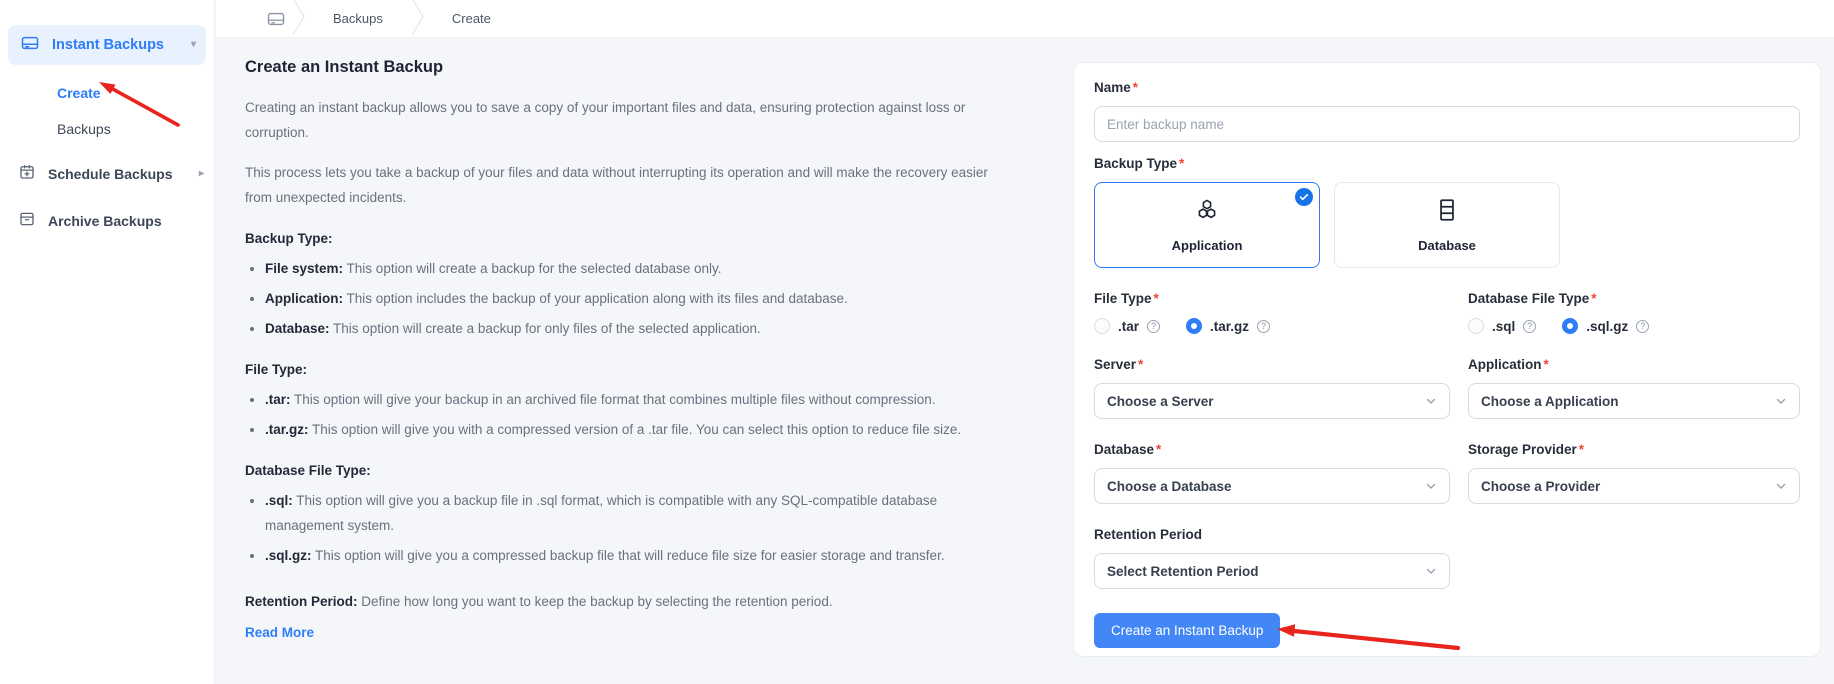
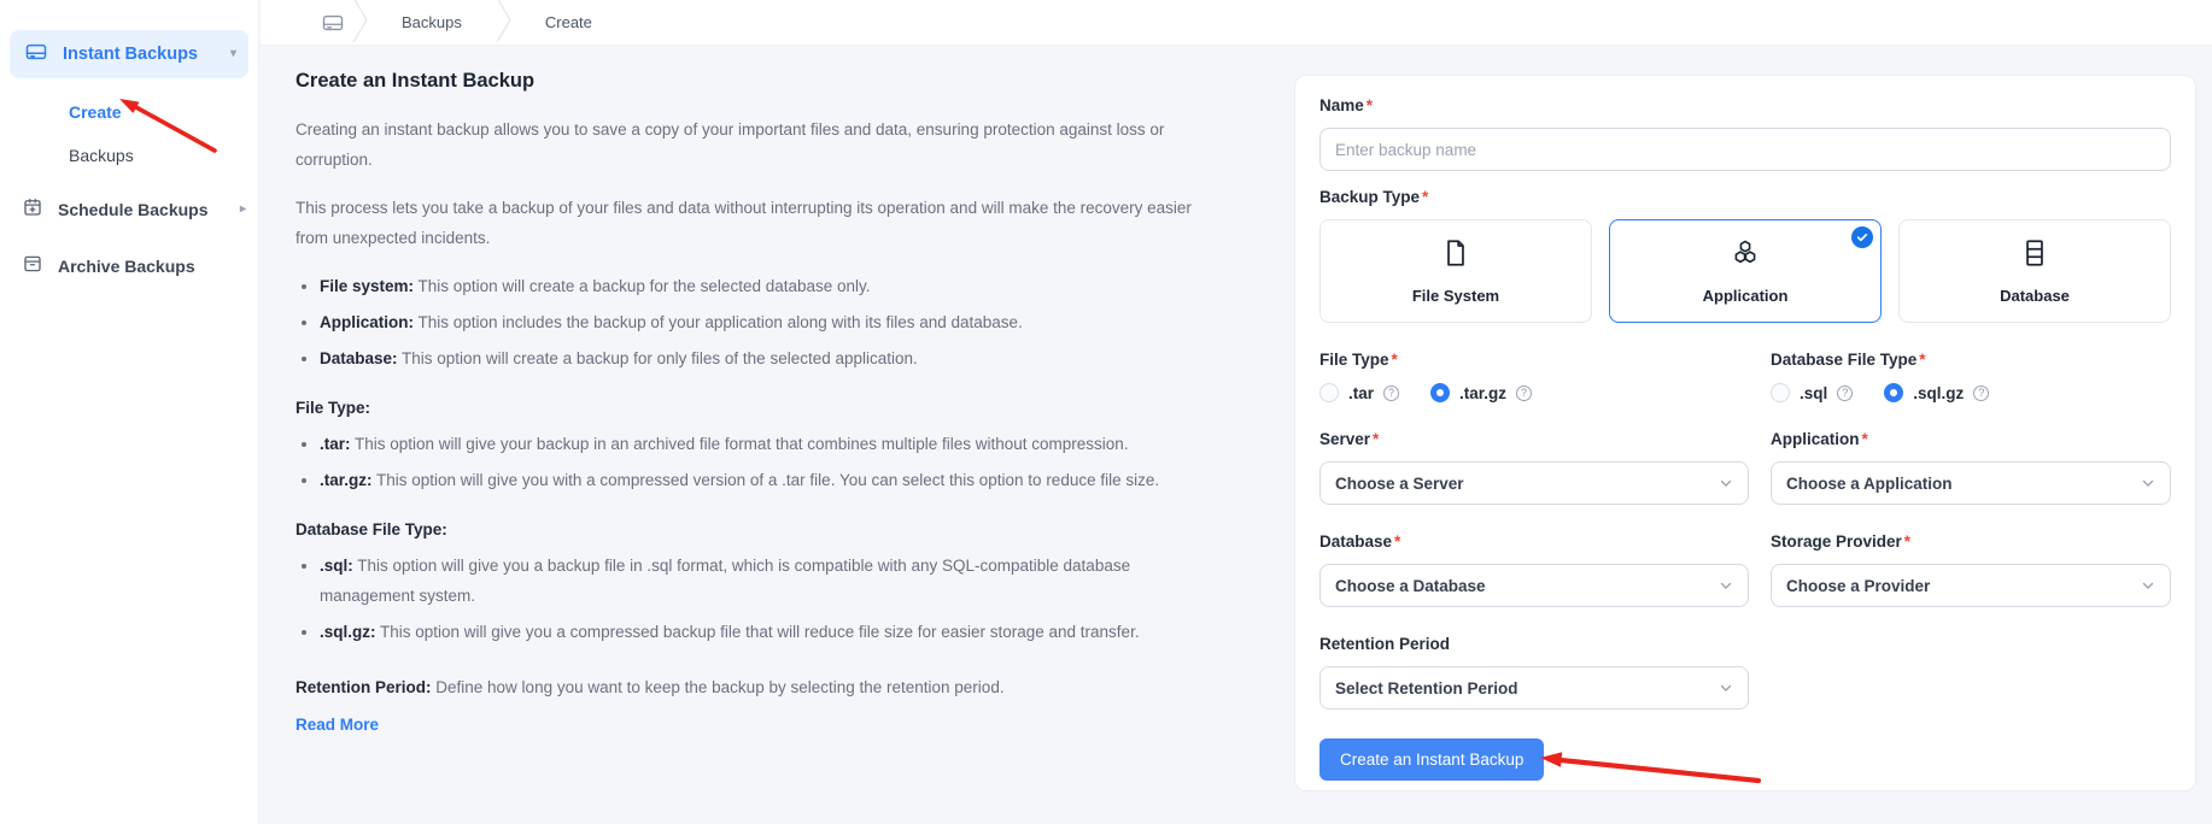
  Instant Backups
  ▾
  Create
  Backups
  Schedule Backups
  ▸
  Archive Backups
  Backups
  Create
  Create an Instant Backup
  Creating an instant backup allows you to save a copy of your important files and data, ensuring protection against loss or corruption.
  This process lets you take a backup of your files and data without interrupting its operation and will make the recovery easier from unexpected incidents.
- Backup Type:
  File system: This option will create a backup for the selected database only.
  Application: This option includes the backup of your application along with its files and database.
  Database: This option will create a backup for only files of the selected application.
  File Type:
  .tar: This option will give your backup in an archived file format that combines multiple files without compression.
  .tar.gz: This option will give you with a compressed version of a .tar file. You can select this option to reduce file size.
  Database File Type:
  .sql: This option will give you a backup file in .sql format, which is compatible with any SQL-compatible database management system.
  .sql.gz: This option will give you a compressed backup file that will reduce file size for easier storage and transfer.
  Retention Period: Define how long you want to keep the backup by selecting the retention period.
  Read More
  Name * Enter backup name Backup Type *
+ File System
  Application
  Database
  File Type *
  .tar
  ?
  .tar.gz
  ?
  Database File Type *
  .sql
  ?
  .sql.gz
  ?
  Server *
  Choose a Server
  Application *
  Choose a Application
  Database *
  Choose a Database
  Storage Provider *
  Choose a Provider
  Retention Period
  Select Retention Period
  Create an Instant Backup
